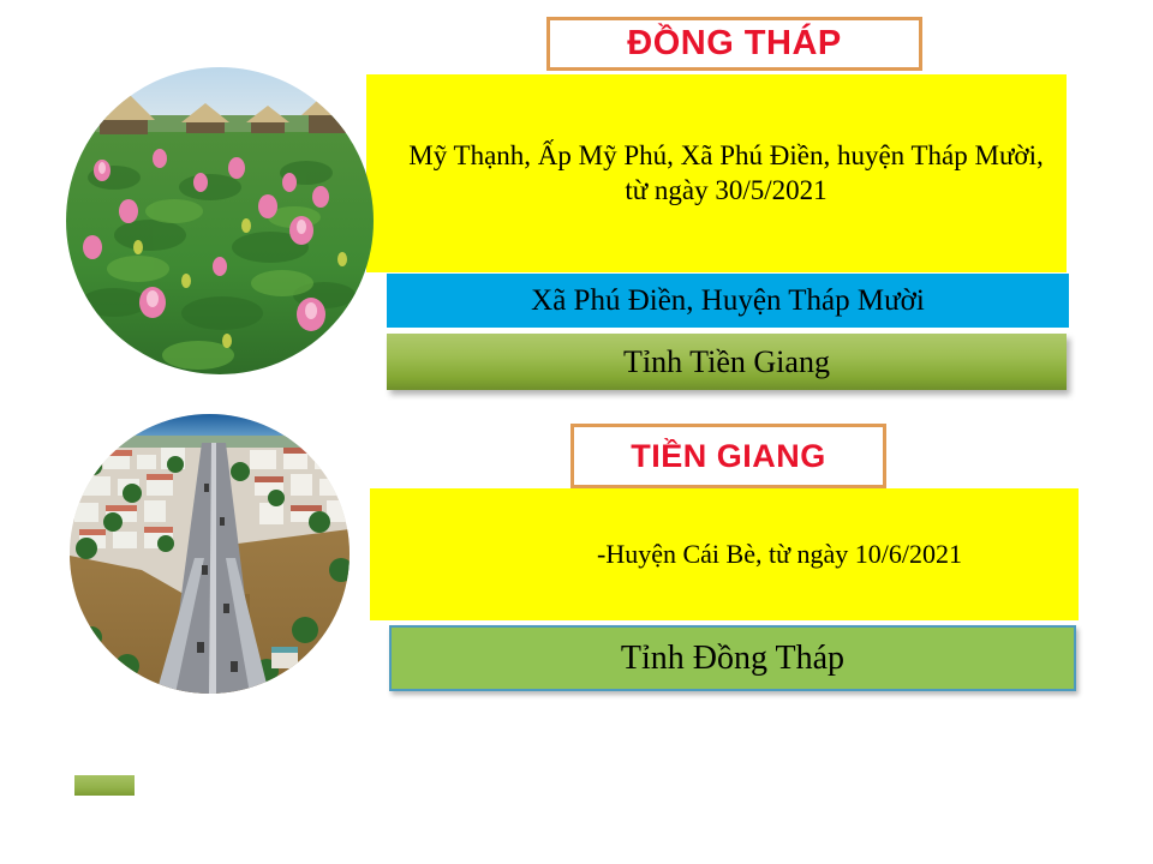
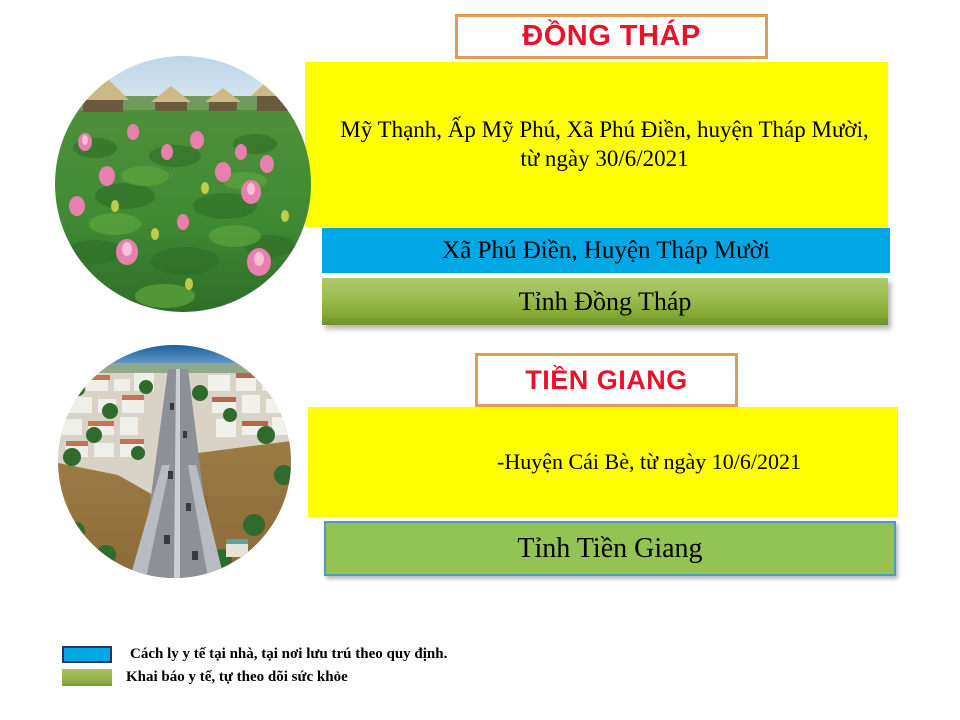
- Mỹ Thạnh, Ấp Mỹ Phú, Xã Phú Điền, huyện Tháp Mười, từ ngày 30/5/2021
+ Mỹ Thạnh, Ấp Mỹ Phú, Xã Phú Điền, huyện Tháp Mười, từ ngày 30/6/2021
  Xã Phú Điền, Huyện Tháp Mười
- Tỉnh Tiền Giang
+ Tỉnh Đồng Tháp
  ĐỒNG THÁP
  -Huyện Cái Bè, từ ngày 10/6/2021
- Tỉnh Đồng Tháp
+ Tỉnh Tiền Giang
  TIỀN GIANG
+ Cách ly y tế tại nhà, tại nơi lưu trú theo quy định.
+ Khai báo y tế, tự theo dõi sức khỏe
